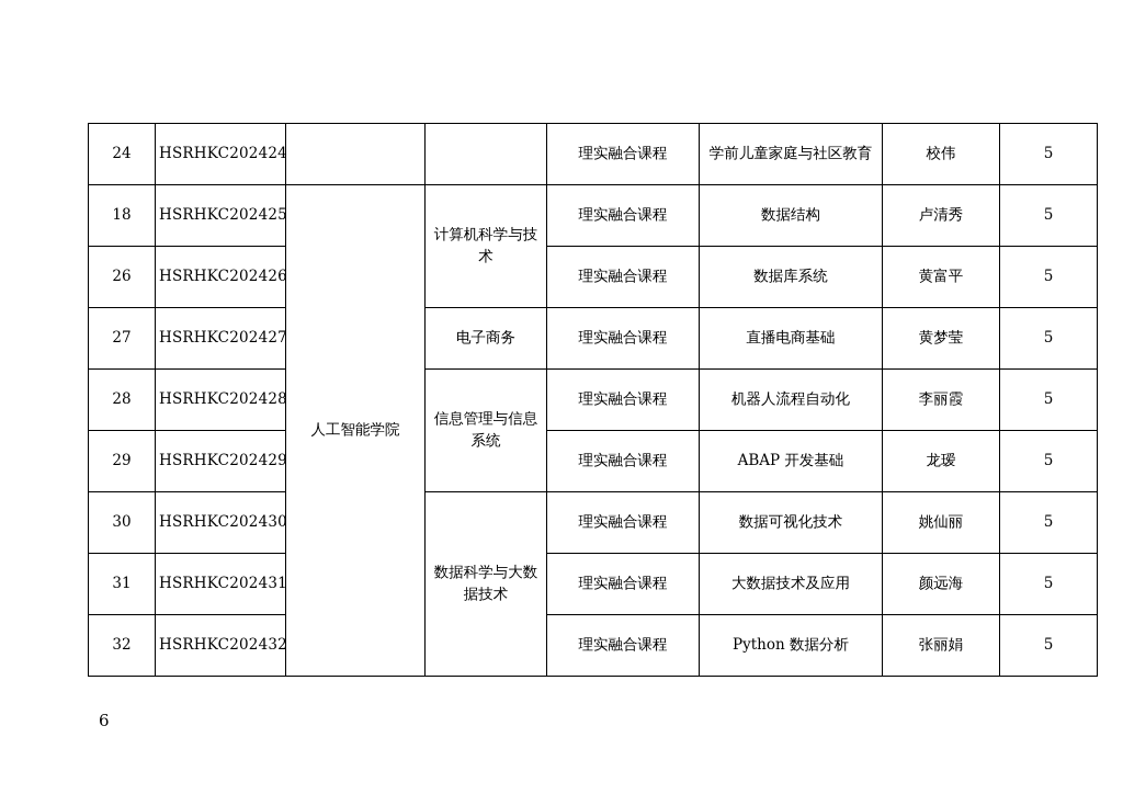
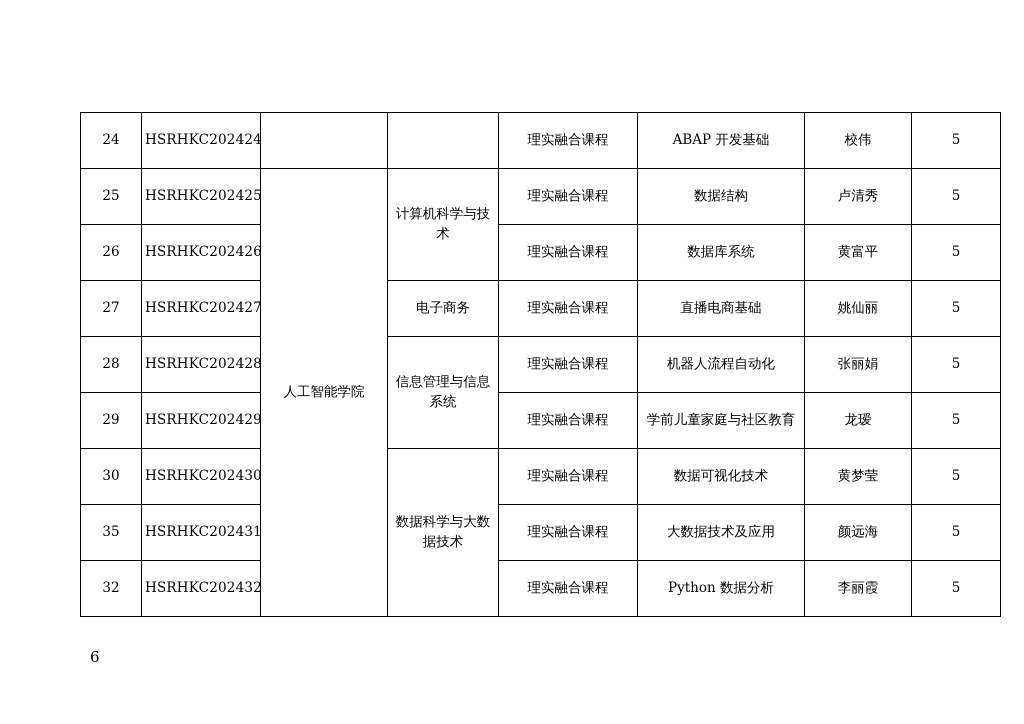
- 24	HSRHKC202424			理实融合课程	学前儿童家庭与社区教育	校伟	5
+ 24	HSRHKC202424			理实融合课程	ABAP 开发基础	校伟	5
- 18	HSRHKC202425	人工智能学院	计算机科学与技术	理实融合课程	数据结构	卢清秀	5
+ 25	HSRHKC202425	人工智能学院	计算机科学与技术	理实融合课程	数据结构	卢清秀	5
  26	HSRHKC202426	理实融合课程	数据库系统	黄富平	5
- 27	HSRHKC202427	电子商务	理实融合课程	直播电商基础	黄梦莹	5
+ 27	HSRHKC202427	电子商务	理实融合课程	直播电商基础	姚仙丽	5
- 28	HSRHKC202428	信息管理与信息系统	理实融合课程	机器人流程自动化	李丽霞	5
+ 28	HSRHKC202428	信息管理与信息系统	理实融合课程	机器人流程自动化	张丽娟	5
- 29	HSRHKC202429	理实融合课程	ABAP 开发基础	龙瑷	5
+ 29	HSRHKC202429	理实融合课程	学前儿童家庭与社区教育	龙瑷	5
- 30	HSRHKC202430	数据科学与大数据技术	理实融合课程	数据可视化技术	姚仙丽	5
+ 30	HSRHKC202430	数据科学与大数据技术	理实融合课程	数据可视化技术	黄梦莹	5
- 31	HSRHKC202431	理实融合课程	大数据技术及应用	颜远海	5
+ 35	HSRHKC202431	理实融合课程	大数据技术及应用	颜远海	5
- 32	HSRHKC202432	理实融合课程	Python 数据分析	张丽娟	5
+ 32	HSRHKC202432	理实融合课程	Python 数据分析	李丽霞	5
  6
